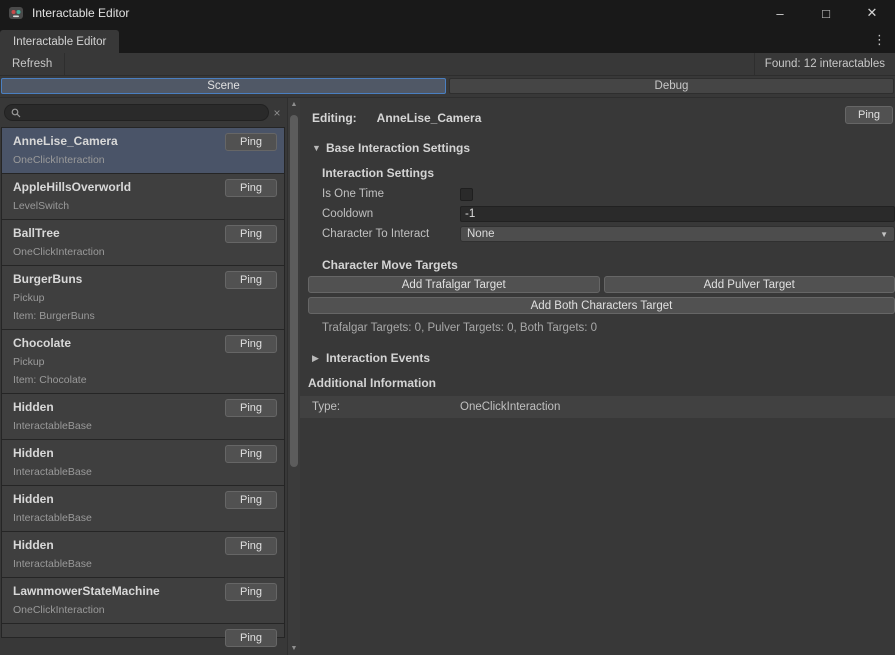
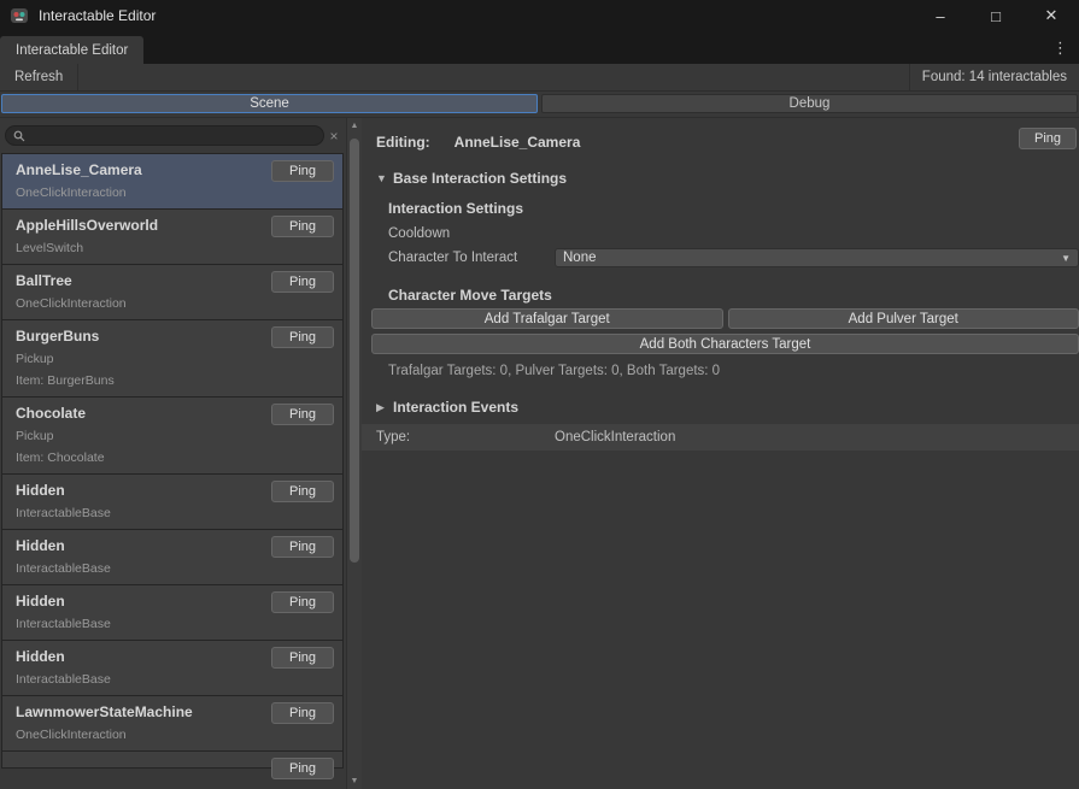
  Interactable Editor
  –
  □
  ✕
  Interactable Editor
  ⋮
  Refresh
- Found: 12 interactables
+ Found: 14 interactables
  Scene
  Debug
  ×
  AnneLise_Camera
  OneClickInteraction
  Ping
  AppleHillsOverworld
  LevelSwitch
  Ping
  BallTree
  OneClickInteraction
  Ping
  BurgerBuns
  Pickup
  Item: BurgerBuns
  Ping
  Chocolate
  Pickup
  Item: Chocolate
  Ping
  Hidden
  InteractableBase
  Ping
  Hidden
  InteractableBase
  Ping
  Hidden
  InteractableBase
  Ping
  Hidden
  InteractableBase
  Ping
  LawnmowerStateMachine
  OneClickInteraction
  Ping
  Ping
  Editing:
  AnneLise_Camera
  Ping
  ▼
  Base Interaction Settings
  Interaction Settings
- Is One Time
  Cooldown
- -1
  Character To Interact
  None
  ▼
  Character Move Targets
  Add Trafalgar Target
  Add Pulver Target
  Add Both Characters Target
  Trafalgar Targets: 0, Pulver Targets: 0, Both Targets: 0
  ▶
  Interaction Events
- Additional Information
  Type:
  OneClickInteraction
